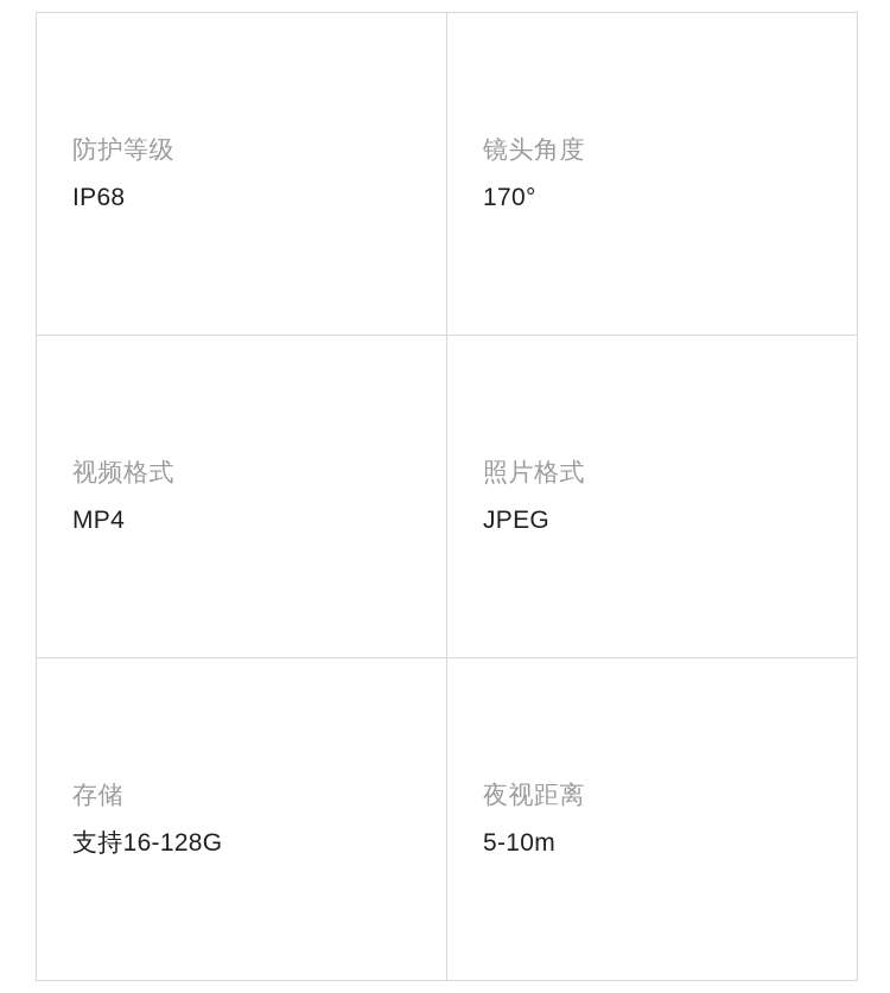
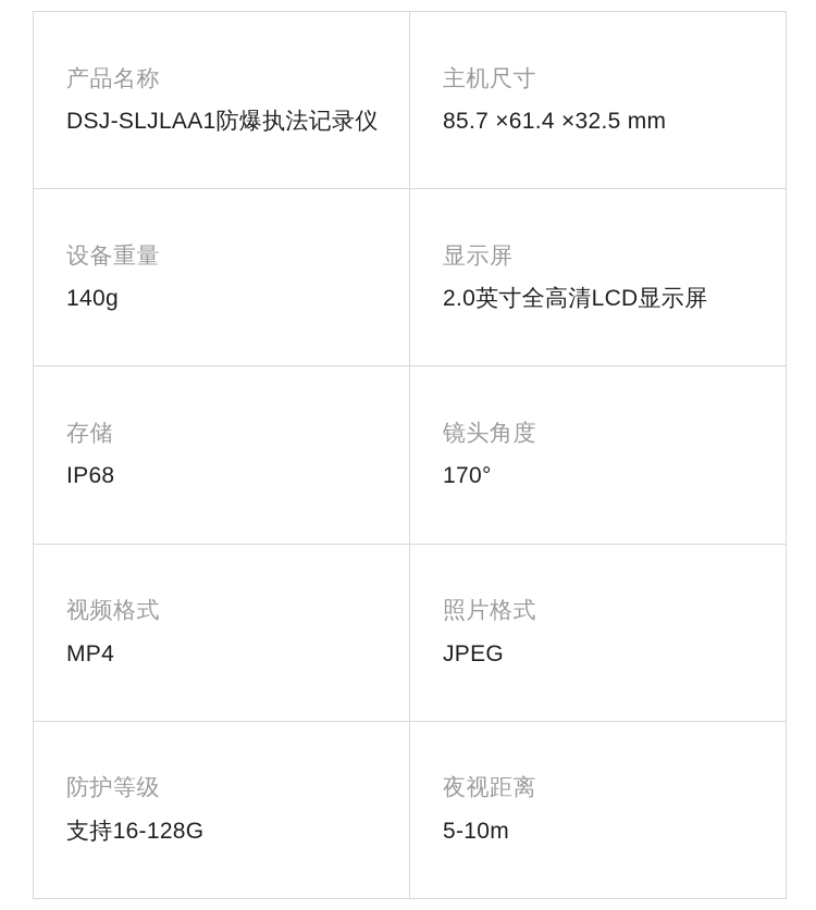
+ 产品名称 DSJ-SLJLAA1防爆执法记录仪	主机尺寸 85.7 ×61.4 ×32.5 mm
+ 设备重量 140g	显示屏 2.0英寸全高清LCD显示屏
- 防护等级 IP68	镜头角度 170°
+ 存储 IP68	镜头角度 170°
  视频格式 MP4	照片格式 JPEG
- 存储 支持16-128G	夜视距离 5-10m
+ 防护等级 支持16-128G	夜视距离 5-10m
